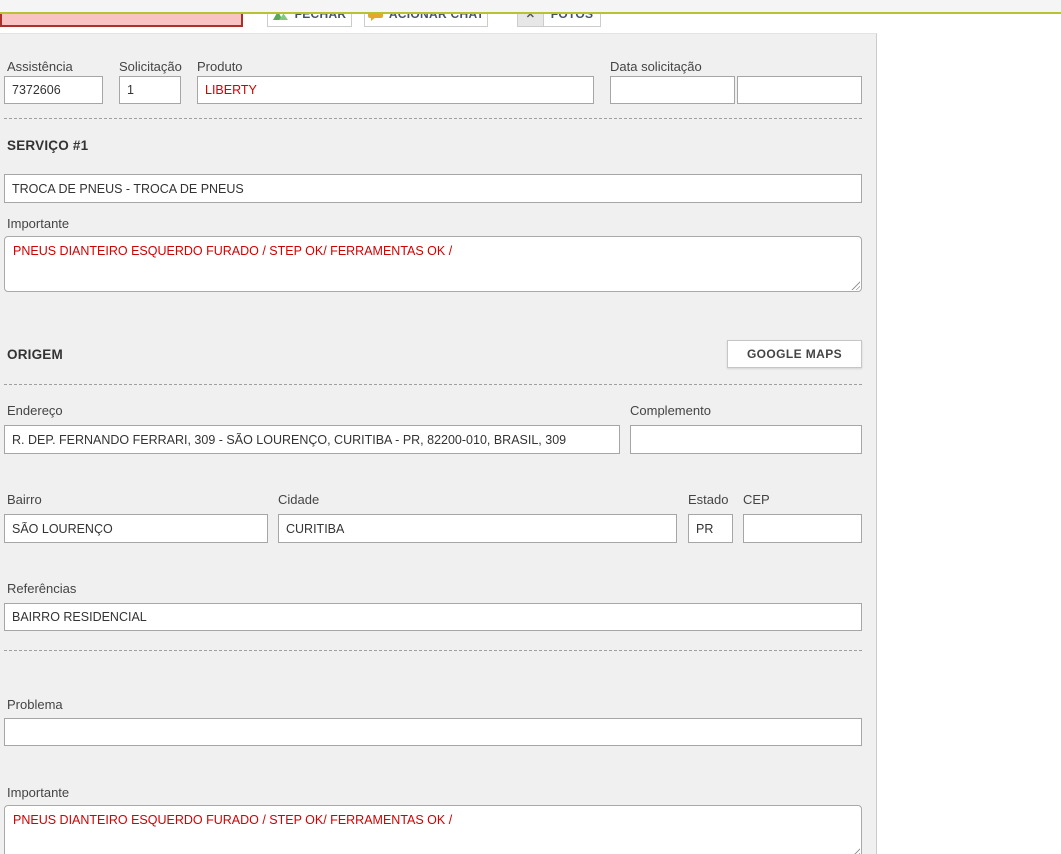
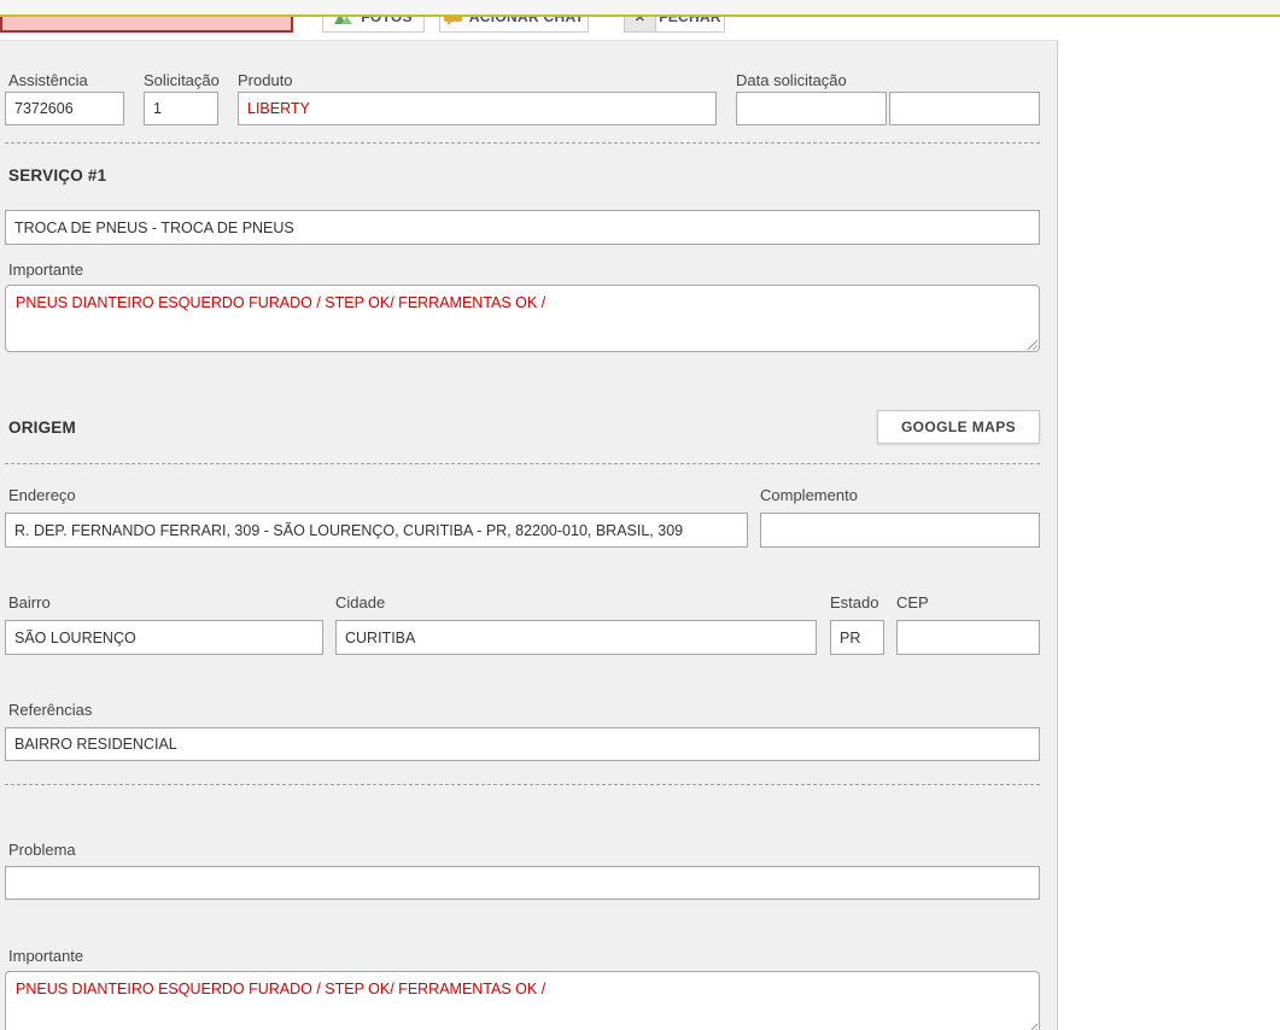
- FECHAR
+ FOTOS
  ACIONAR CHAT
  ✕
- FOTOS
+ FECHAR
  Assistência
  7372606
  Solicitação
  1
  Produto
  LIBERTY
  Data solicitação
  SERVIÇO #1
  TROCA DE PNEUS - TROCA DE PNEUS
  Importante
  PNEUS DIANTEIRO ESQUERDO FURADO / STEP OK/ FERRAMENTAS OK /
  ORIGEM
  GOOGLE MAPS
  Endereço
  R. DEP. FERNANDO FERRARI, 309 - SÃO LOURENÇO, CURITIBA - PR, 82200-010, BRASIL, 309
  Complemento
  Bairro
  SÃO LOURENÇO
  Cidade
  CURITIBA
  Estado
  PR
  CEP
  Referências
  BAIRRO RESIDENCIAL
  Problema
  Importante
  PNEUS DIANTEIRO ESQUERDO FURADO / STEP OK/ FERRAMENTAS OK /
